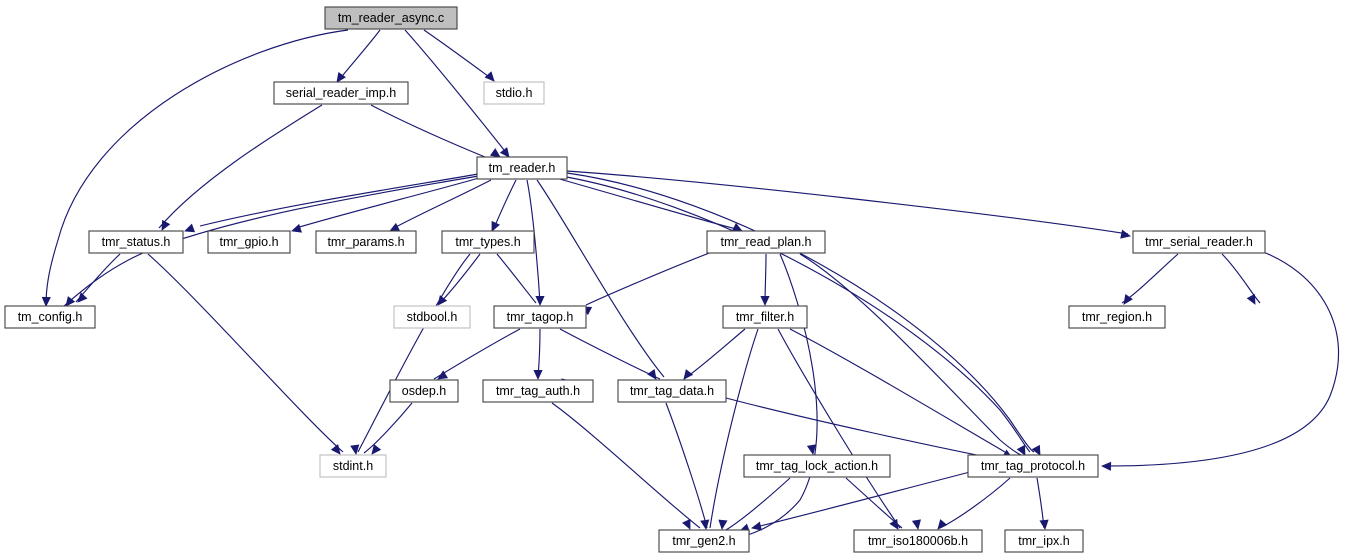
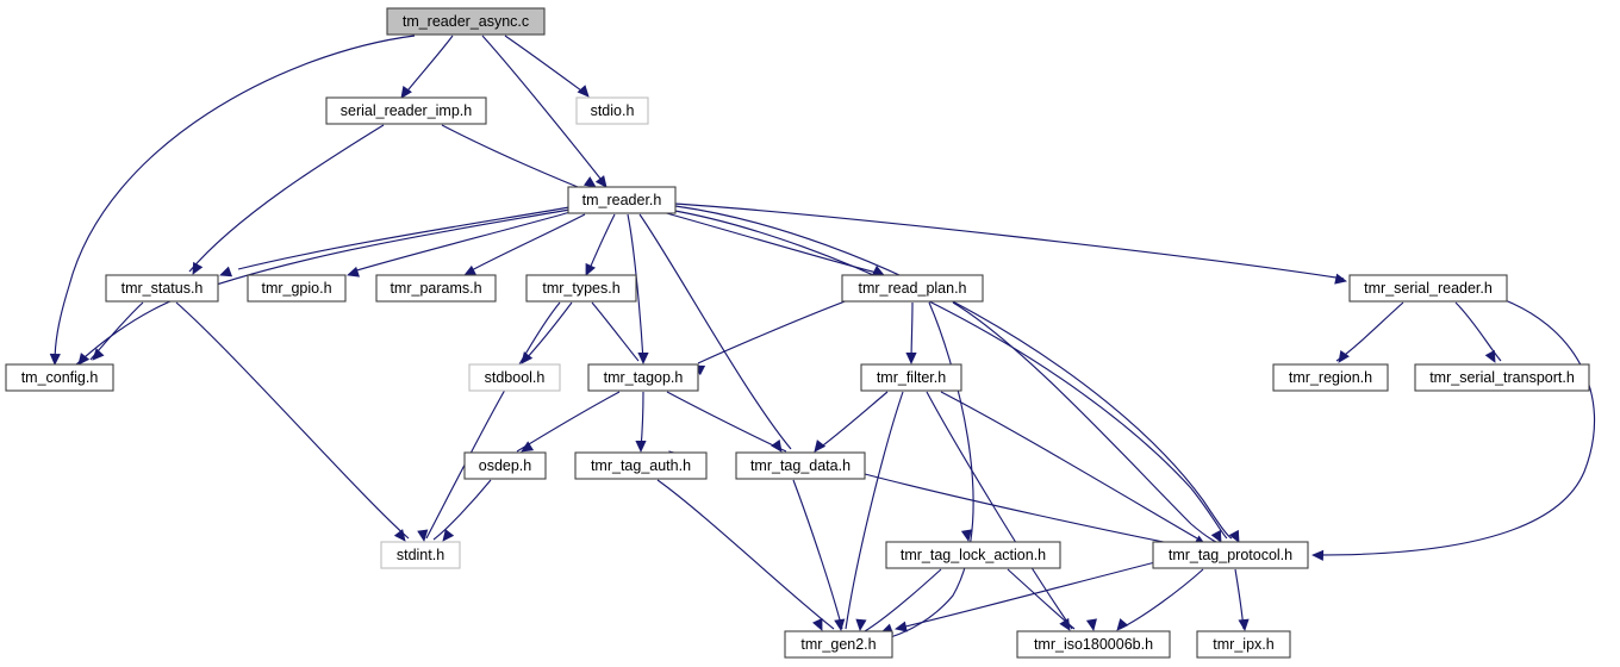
  tm_reader_async.c
  serial_reader_imp.h
  stdio.h
  tm_reader.h
  tmr_status.h
  tmr_gpio.h
  tmr_params.h
  tmr_types.h
  tmr_read_plan.h
  tmr_serial_reader.h
  tm_config.h
  stdbool.h
  tmr_tagop.h
  tmr_filter.h
  tmr_region.h
+ tmr_serial_transport.h
  osdep.h
  tmr_tag_auth.h
  tmr_tag_data.h
  stdint.h
  tmr_tag_lock_action.h
  tmr_tag_protocol.h
  tmr_gen2.h
  tmr_iso180006b.h
  tmr_ipx.h
